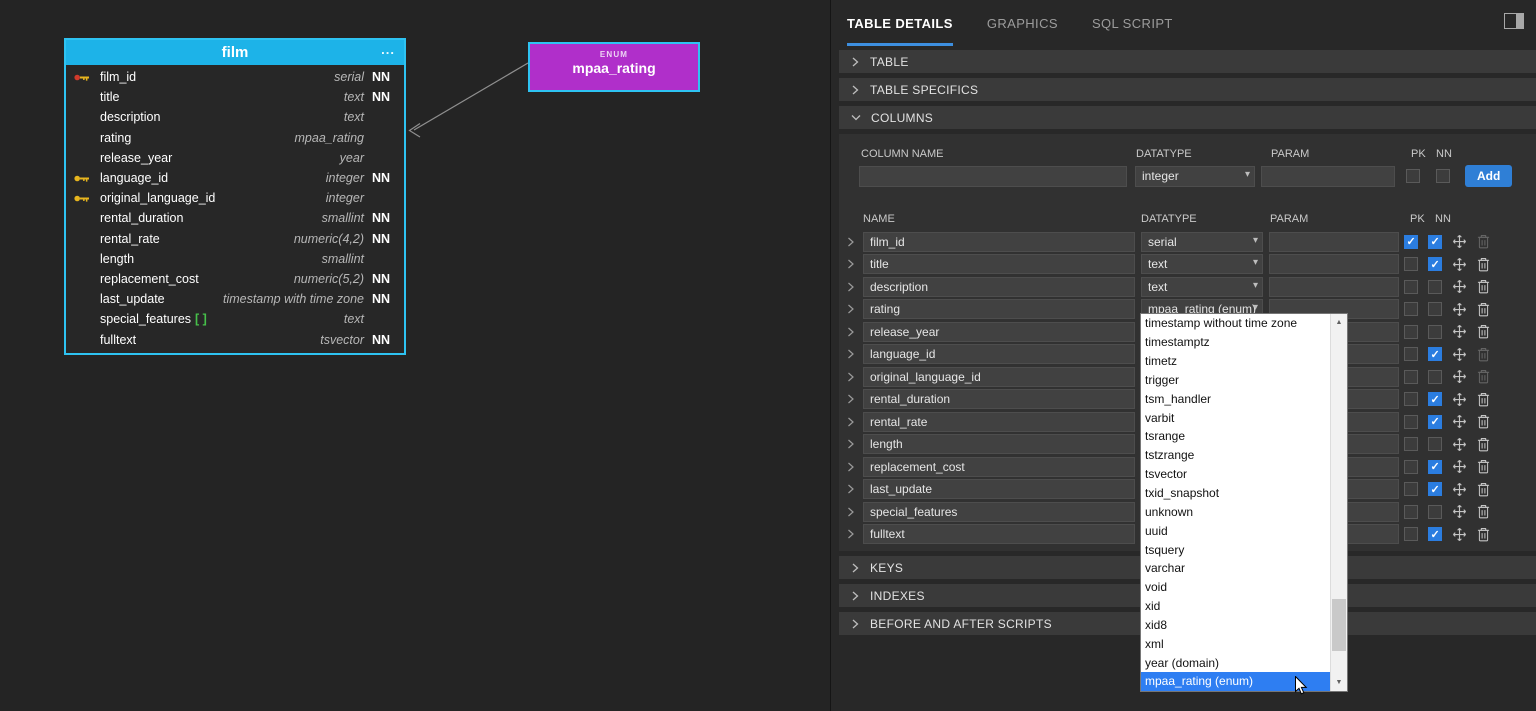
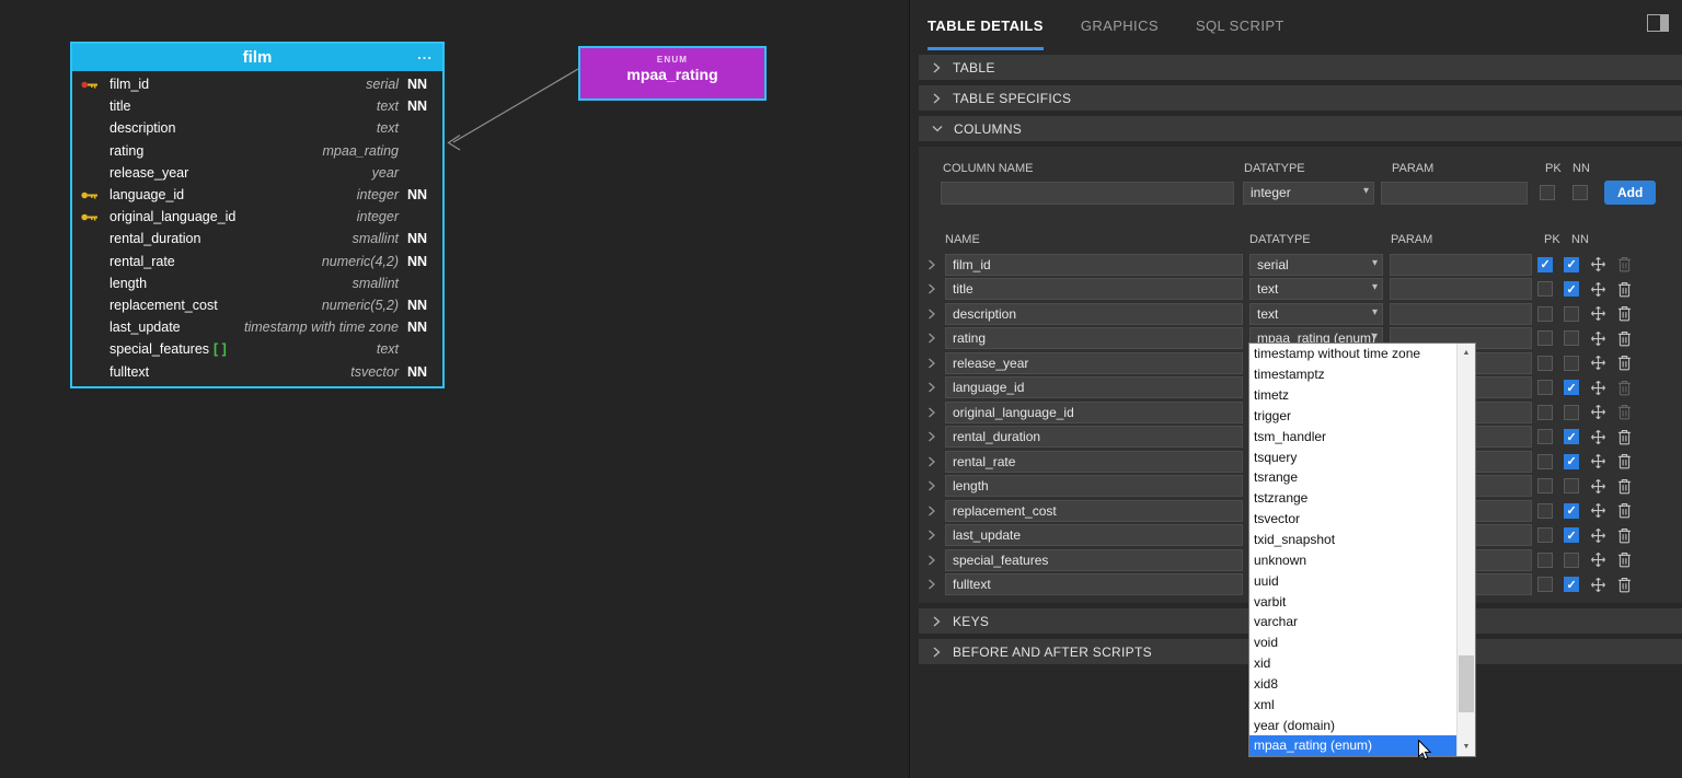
  film
  ...
  film_id
  serial
  NN
  title
  text
  NN
  description
  text
  rating
  mpaa_rating
  release_year
  year
  language_id
  integer
  NN
  original_language_id
  integer
  rental_duration
  smallint
  NN
  rental_rate
  numeric(4,2)
  NN
  length
  smallint
  replacement_cost
  numeric(5,2)
  NN
  last_update
  timestamp with time zone
  NN
  special_features
  [ ]
  text
  fulltext
  tsvector
  NN
  ENUM
  mpaa_rating
  TABLE DETAILS
  GRAPHICS
  SQL SCRIPT
  TABLE
  TABLE SPECIFICS
  COLUMNS
  COLUMN NAME
  DATATYPE
  PARAM
  PK
  NN
  integer
  Add
  NAME
  DATATYPE
  PARAM
  PK
  NN
  film_id
  serial
  title
  text
  description
  text
  rating
  mpaa_rating (enum)
  release_year
  language_id
  original_language_id
  rental_duration
  rental_rate
  length
  replacement_cost
  last_update
  special_features
  fulltext
  KEYS
- INDEXES
  BEFORE AND AFTER SCRIPTS
  timestamp without time zone
  timestamptz
  timetz
  trigger
  tsm_handler
- varbit
+ tsquery
  tsrange
  tstzrange
  tsvector
  txid_snapshot
  unknown
  uuid
- tsquery
+ varbit
  varchar
  void
  xid
  xid8
  xml
  year (domain)
  mpaa_rating (enum)
